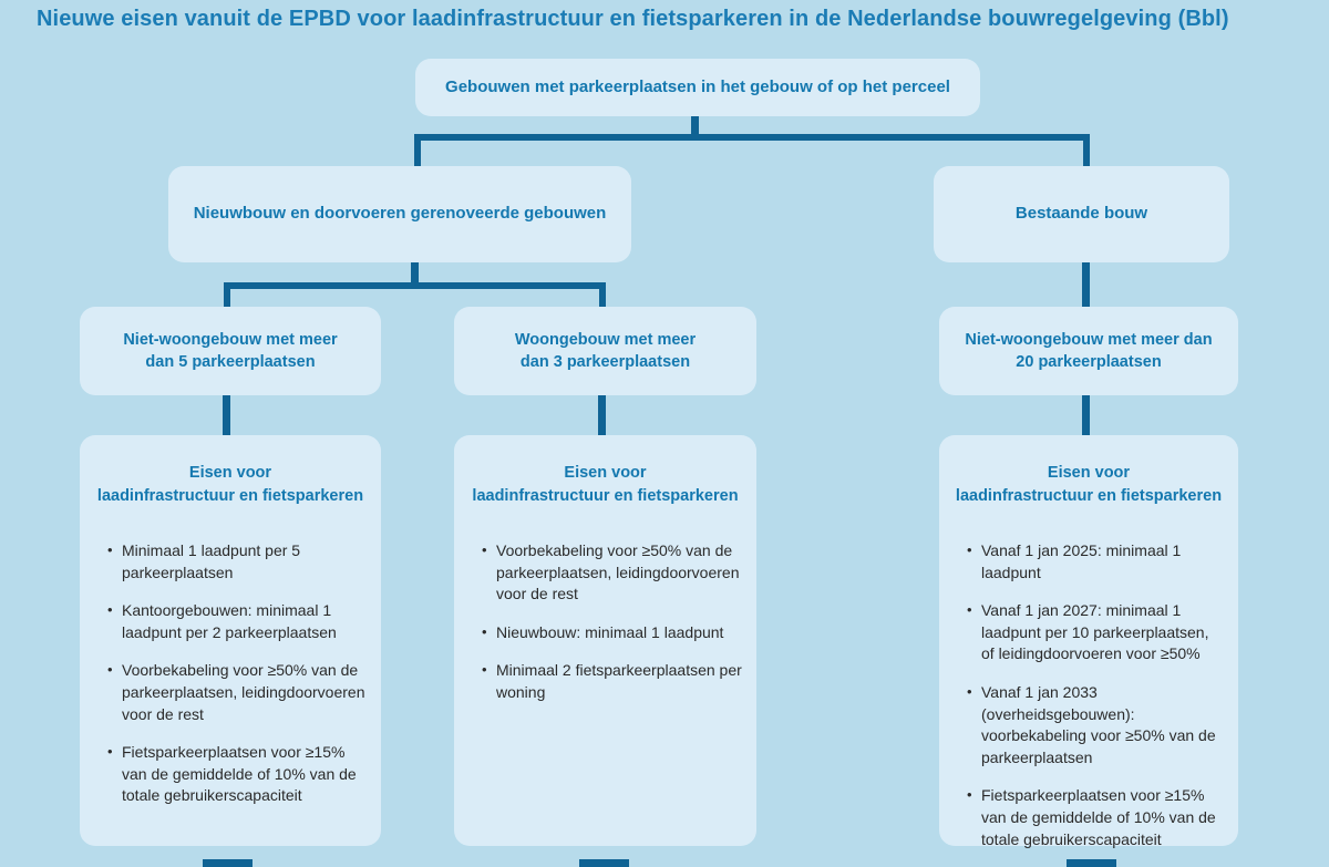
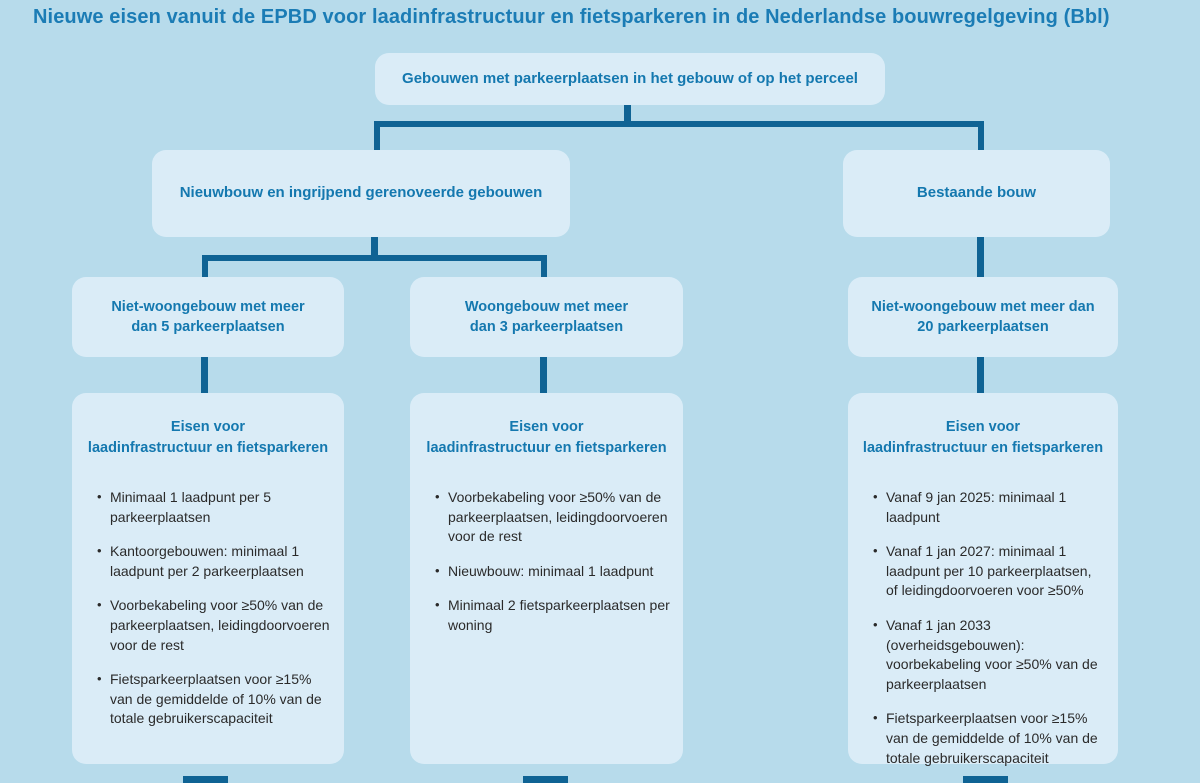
  Nieuwe eisen vanuit de EPBD voor laadinfrastructuur en fietsparkeren in de Nederlandse bouwregelgeving (Bbl)
  Gebouwen met parkeerplaatsen in het gebouw of op het perceel
- Nieuwbouw en doorvoeren gerenoveerde gebouwen
+ Nieuwbouw en ingrijpend gerenoveerde gebouwen
  Bestaande bouw
  Niet-woongebouw met meer
  dan 5 parkeerplaatsen
  Woongebouw met meer
  dan 3 parkeerplaatsen
  Niet-woongebouw met meer dan
  20 parkeerplaatsen
  Eisen voor
  laadinfrastructuur en fietsparkeren
  Minimaal 1 laadpunt per 5 parkeerplaatsen
  Kantoorgebouwen: minimaal 1 laadpunt per 2 parkeerplaatsen
  Voorbekabeling voor ≥50% van de parkeerplaatsen, leiding­doorvoeren voor de rest
  Fietsparkeerplaatsen voor ≥15% van de gemiddelde of 10% van de totale gebruikerscapaciteit
  Eisen voor
  laadinfrastructuur en fietsparkeren
  Voorbekabeling voor ≥50% van de parkeerplaatsen, leidingdoorvoeren voor de rest
  Nieuwbouw: minimaal 1 laadpunt
  Minimaal 2 fietsparkeerplaatsen per woning
  Eisen voor
  laadinfrastructuur en fietsparkeren
- Vanaf 1 jan 2025: minimaal 1 laadpunt
+ Vanaf 9 jan 2025: minimaal 1 laadpunt
  Vanaf 1 jan 2027: minimaal 1 laadpunt per 10 parkeerplaatsen, of leidingdoorvoeren voor ≥50%
  Vanaf 1 jan 2033 (overheidsgebouwen): voorbekabeling voor ≥50% van de parkeerplaatsen
  Fietsparkeerplaatsen voor ≥15% van de gemiddelde of 10% van de totale gebruikerscapaciteit
